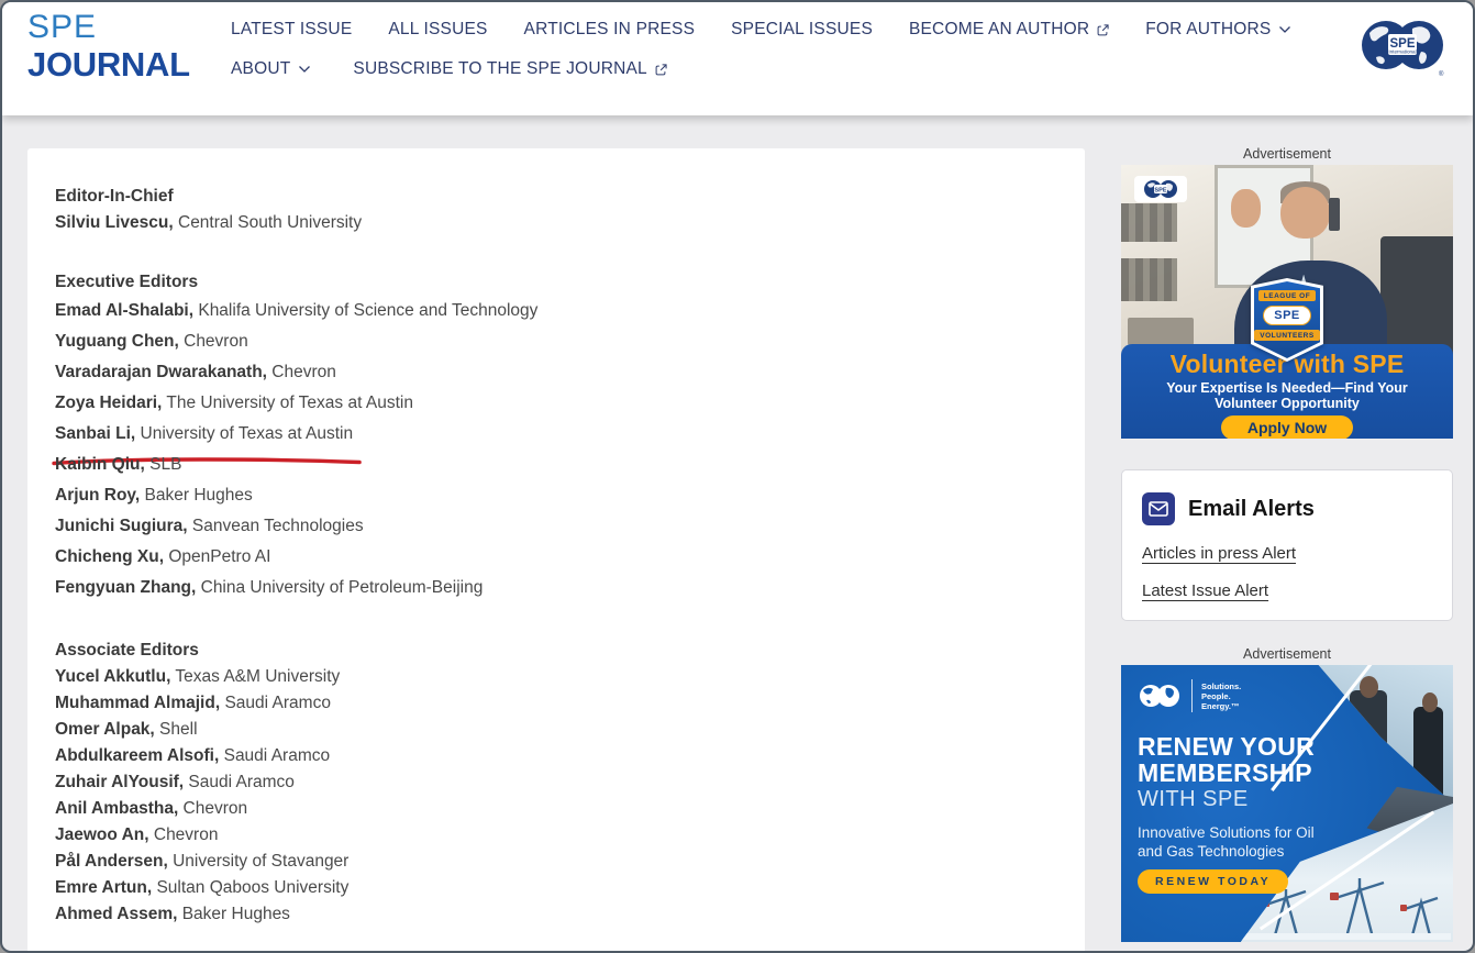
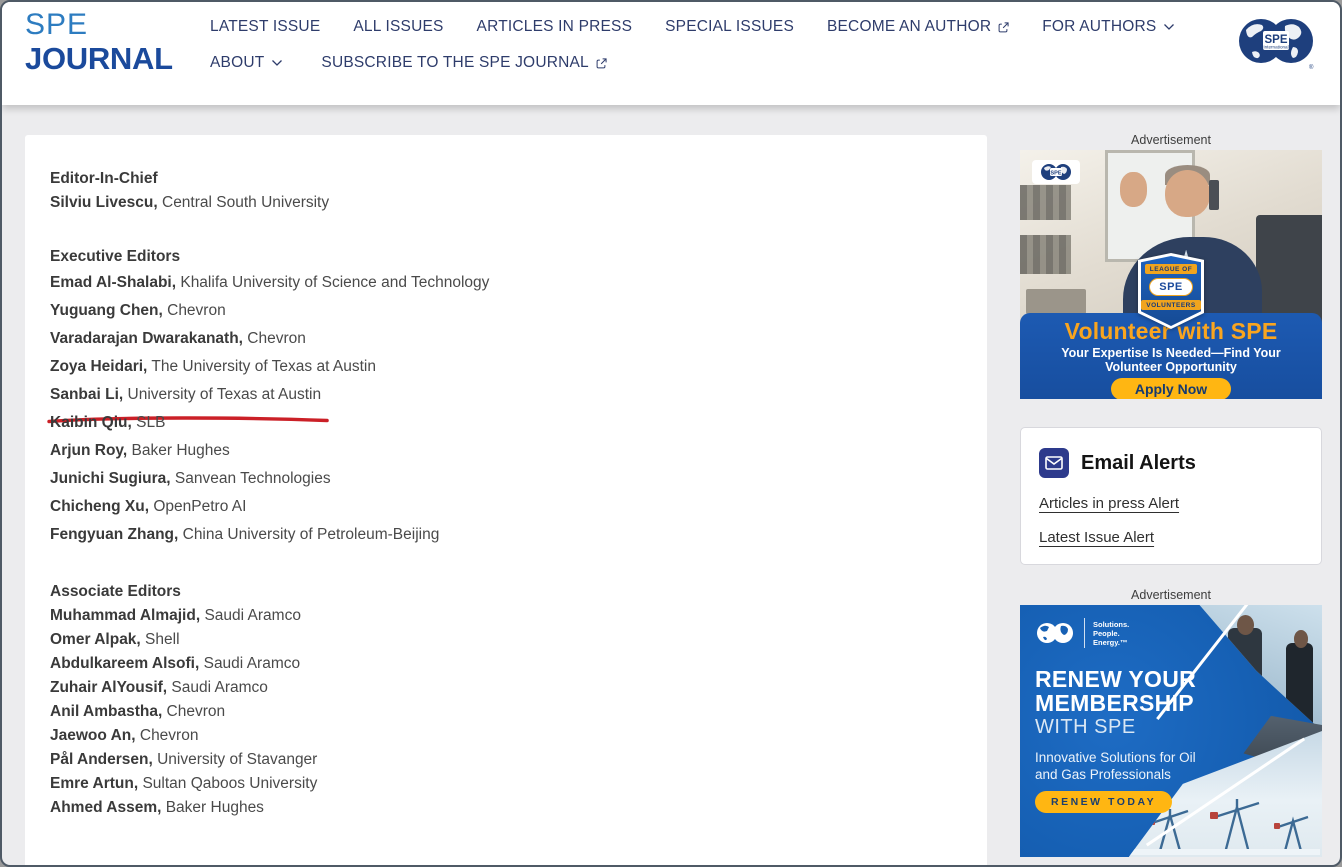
  SPE
  JOURNAL
  LATEST ISSUE
  ALL ISSUES
  ARTICLES IN PRESS
  SPECIAL ISSUES
  BECOME AN AUTHOR
  FOR AUTHORS
  ABOUT
  SUBSCRIBE TO THE SPE JOURNAL
  SPE
  Editor-In-Chief
  Silviu Livescu, Central South University
  Executive Editors
  Emad Al-Shalabi, Khalifa University of Science and Technology
  Yuguang Chen, Chevron
  Varadarajan Dwarakanath, Chevron
  Zoya Heidari, The University of Texas at Austin
  Sanbai Li, University of Texas at Austin
  Kaibin Qiu, SLB
  Arjun Roy, Baker Hughes
  Junichi Sugiura, Sanvean Technologies
  Chicheng Xu, OpenPetro AI
  Fengyuan Zhang, China University of Petroleum-Beijing
  Associate Editors
- Yucel Akkutlu, Texas A&M University
  Muhammad Almajid, Saudi Aramco
  Omer Alpak, Shell
  Abdulkareem Alsofi, Saudi Aramco
  Zuhair AlYousif, Saudi Aramco
  Anil Ambastha, Chevron
  Jaewoo An, Chevron
  Pål Andersen, University of Stavanger
  Emre Artun, Sultan Qaboos University
  Ahmed Assem, Baker Hughes
  Advertisement
  SPE
  Volunteer with SPE
  Your Expertise Is Needed—Find Your Volunteer Opportunity
  Apply Now
  Email Alerts
  Articles in press Alert
  Latest Issue Alert
  Advertisement
  Solutions.
  People.
  Energy.™
  RENEW YOUR
  MEMBERSHIP
  WITH SPE
- Innovative Solutions for Oil and Gas Technologies
+ Innovative Solutions for Oil and Gas Professionals
  RENEW TODAY
